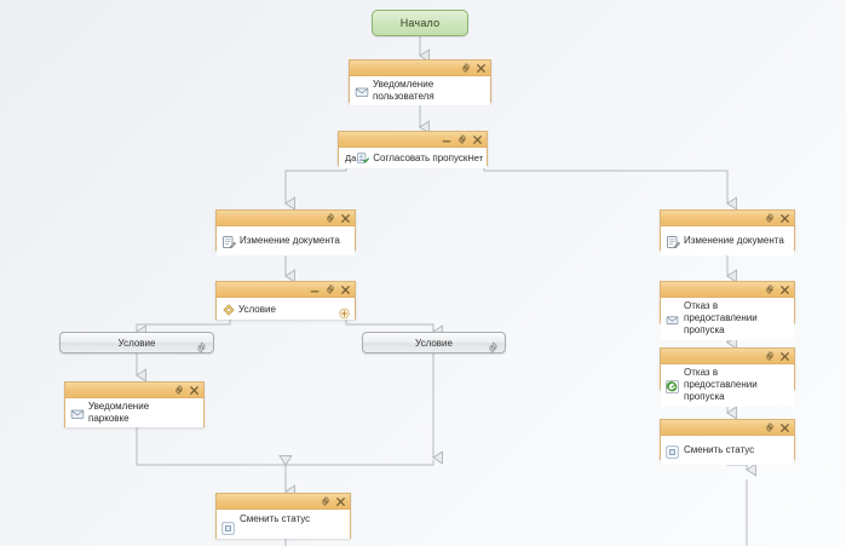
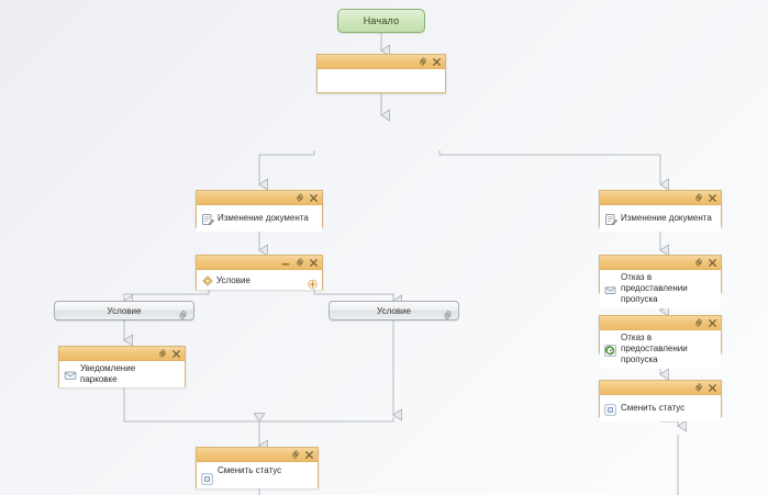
  Начало
- Уведомление пользователя
- Да
- Согласовать пропуск
- Нет
  Изменение документа
  Условие
  Условие
  Условие
  Уведомление парковке
  Сменить статус
  Изменение документа
  Отказ в предоставлении пропуска
  Отказ в предоставлении пропуска
  Сменить статус
